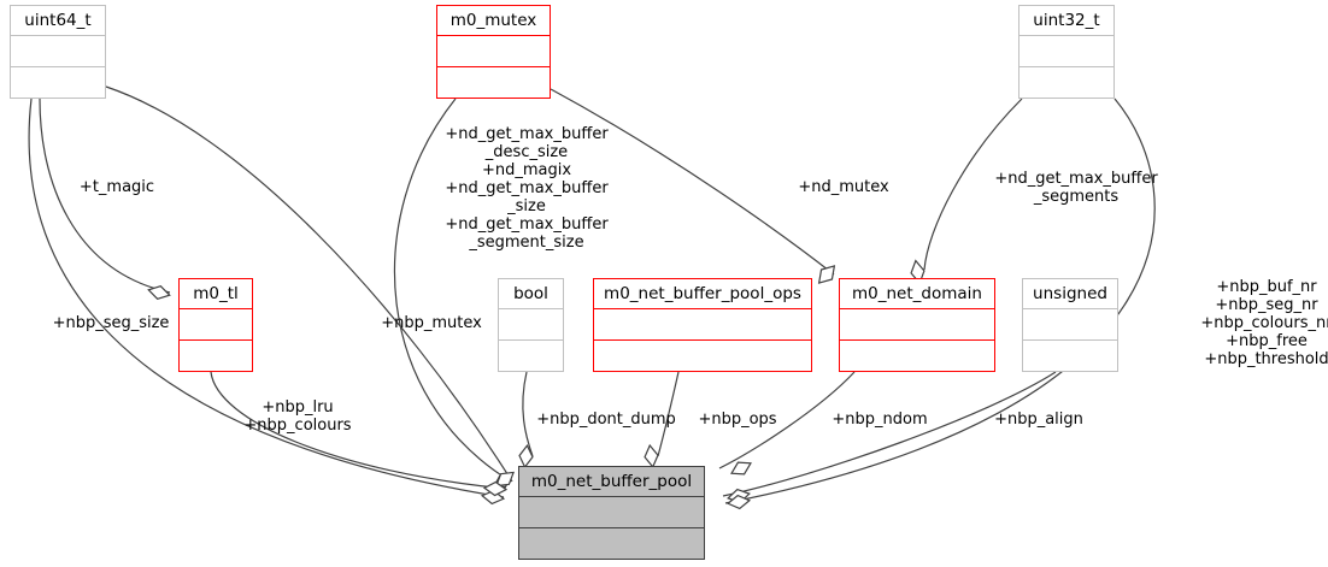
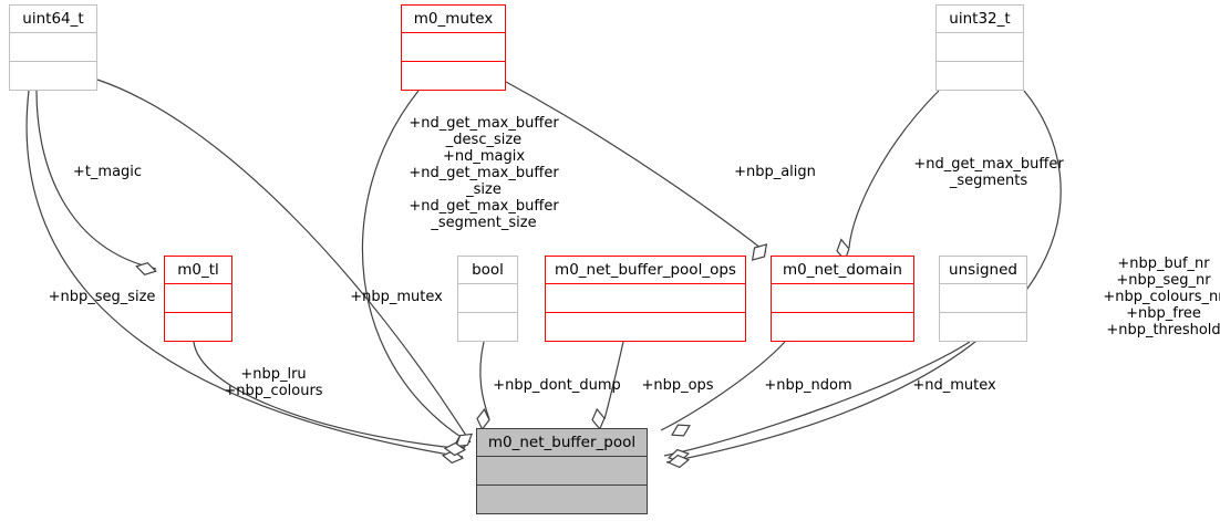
  uint64_t
  m0_mutex
  uint32_t
  m0_tl
  bool
  m0_net_buffer_pool_ops
  m0_net_domain
  unsigned
  m0_net_buffer_pool
  +t_magic
  +nbp_seg_size
  +nbp_lru
  +nbp_colours
  +nbp_mutex
  +nd_get_max_buffer
  _desc_size
  +nd_magix
  +nd_get_max_buffer
  _size
  +nd_get_max_buffer
  _segment_size
  +nbp_dont_dump
  +nbp_ops
- +nd_mutex
+ +nbp_align
  +nbp_ndom
- +nbp_align
+ +nd_mutex
  +nd_get_max_buffer
  _segments
  +nbp_buf_nr
  +nbp_seg_nr
  +nbp_colours_n
  +nbp_free
  +nbp_threshold
